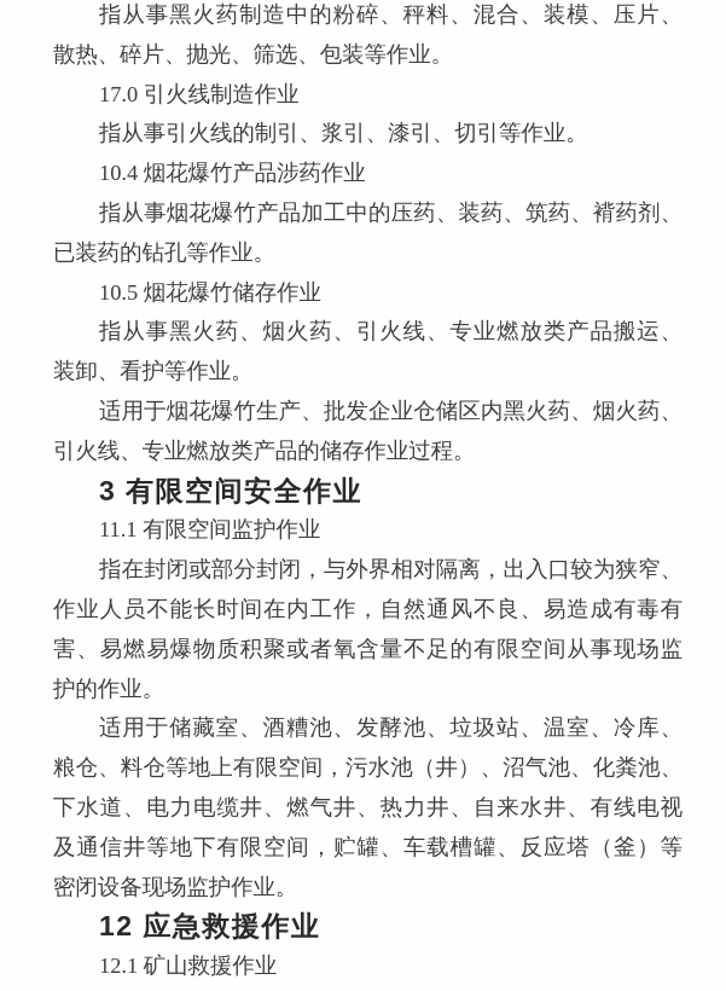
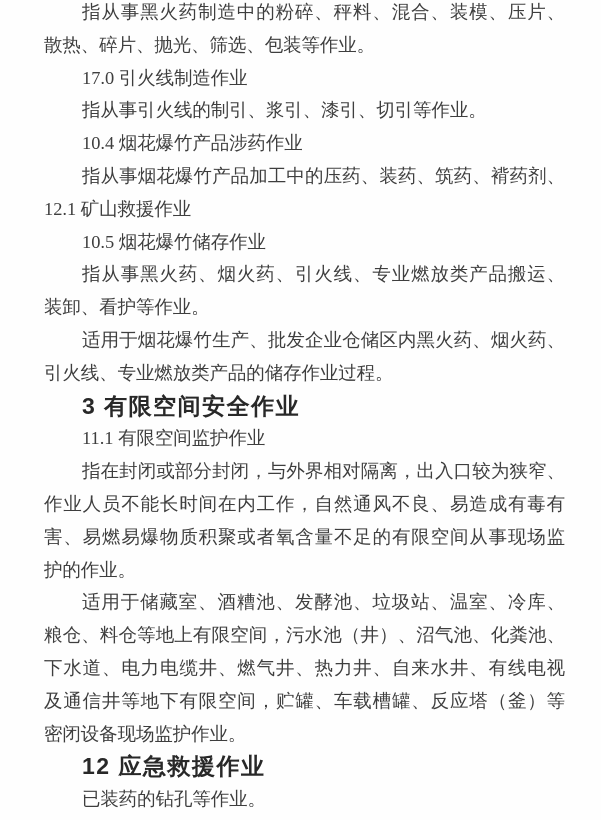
  指从事黑火药制造中的粉碎、秤料、混合、装模、压片、
  散热、碎片、抛光、筛选、包装等作业。
  17.0 引火线制造作业
  指从事引火线的制引、浆引、漆引、切引等作业。
  10.4 烟花爆竹产品涉药作业
  指从事烟花爆竹产品加工中的压药、装药、筑药、褙药剂、
- 已装药的钻孔等作业。
+ 12.1 矿山救援作业
  10.5 烟花爆竹储存作业
  指从事黑火药、烟火药、引火线、专业燃放类产品搬运、
  装卸、看护等作业。
  适用于烟花爆竹生产、批发企业仓储区内黑火药、烟火药、
  引火线、专业燃放类产品的储存作业过程。
  3 有限空间安全作业
  11.1 有限空间监护作业
  指在封闭或部分封闭，与外界相对隔离，出入口较为狭窄、
  作业人员不能长时间在内工作，自然通风不良、易造成有毒有
  害、易燃易爆物质积聚或者氧含量不足的有限空间从事现场监
  护的作业。
  适用于储藏室、酒糟池、发酵池、垃圾站、温室、冷库、
  粮仓、料仓等地上有限空间，污水池（井）、沼气池、化粪池、
  下水道、电力电缆井、燃气井、热力井、自来水井、有线电视
  及通信井等地下有限空间，贮罐、车载槽罐、反应塔（釜）等
  密闭设备现场监护作业。
  12 应急救援作业
- 12.1 矿山救援作业
+ 已装药的钻孔等作业。
